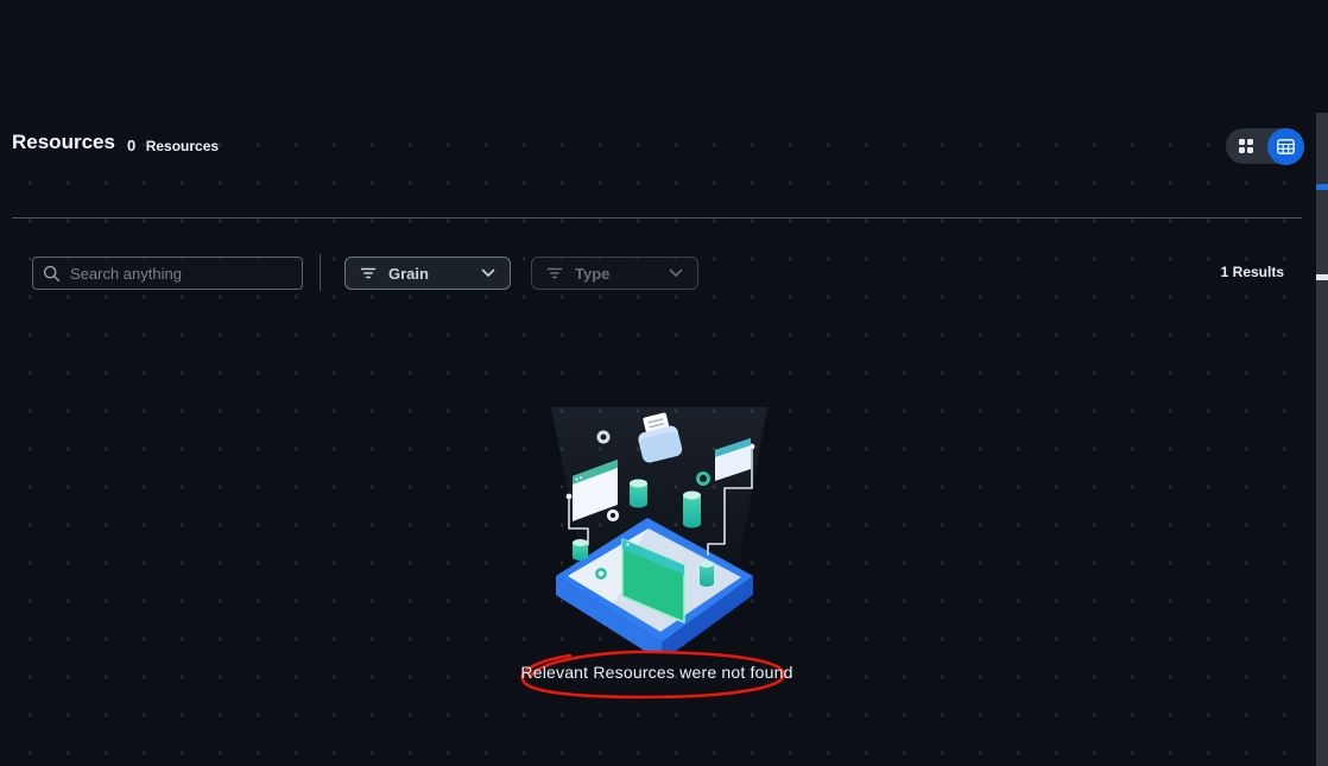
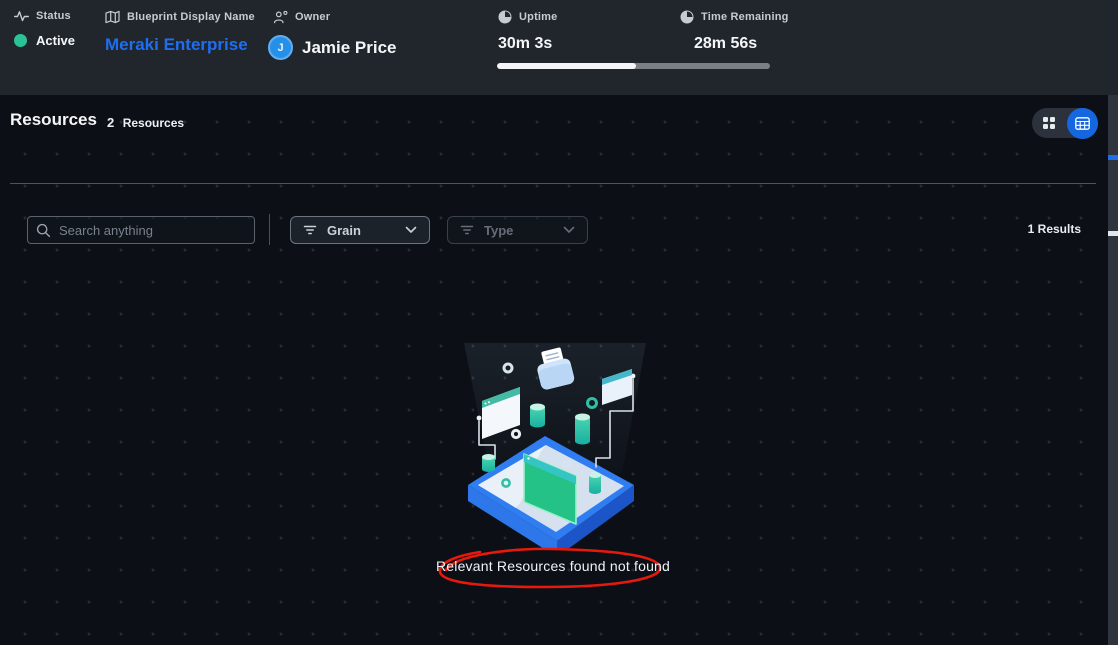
+ Status
+ Active
+ Blueprint Display Name
+ Meraki Enterprise
+ Owner
+ J
+ Jamie Price
+ Uptime
+ 30m 3s
+ Time Remaining
+ 28m 56s
  Resources
- 0 Resources
+ 2 Resources
  Search anything
  Grain
  Type
  1 Results
- Relevant Resources were not found
+ Relevant Resources found not found
